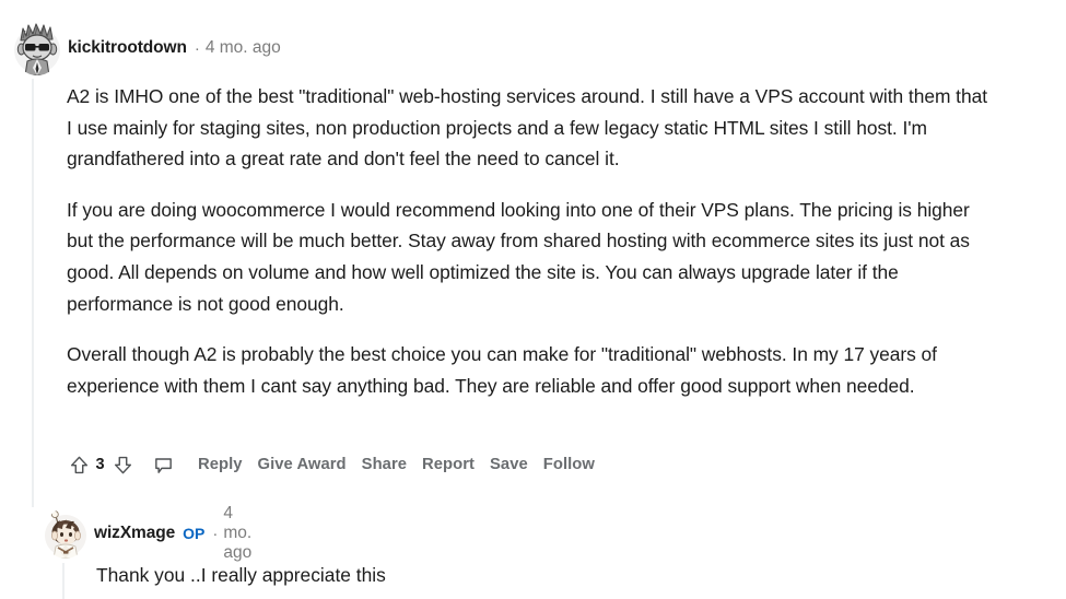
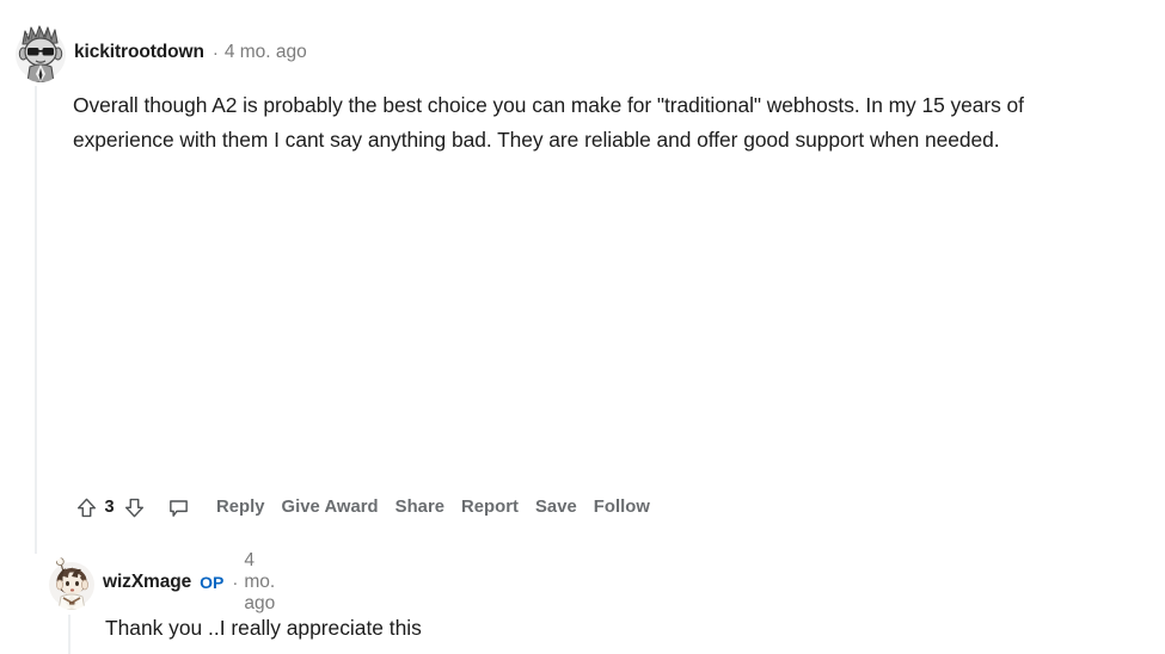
  kickitrootdown
  ·
  4 mo. ago
- A2 is IMHO one of the best "traditional" web-hosting services around. I still have a VPS account with them that I use mainly for staging sites, non production projects and a few legacy static HTML sites I still host. I'm grandfathered into a great rate and don't feel the need to cancel it.
- If you are doing woocommerce I would recommend looking into one of their VPS plans. The pricing is higher but the performance will be much better. Stay away from shared hosting with ecommerce sites its just not as good. All depends on volume and how well optimized the site is. You can always upgrade later if the performance is not good enough.
- Overall though A2 is probably the best choice you can make for "traditional" webhosts. In my 17 years of experience with them I cant say anything bad. They are reliable and offer good support when needed.
+ Overall though A2 is probably the best choice you can make for "traditional" webhosts. In my 15 years of experience with them I cant say anything bad. They are reliable and offer good support when needed.
  3
  Reply
  Give Award
  Share
  Report
  Save
  Follow
  wizXmage
  OP
  ·
  4 mo. ago
  Thank you ..I really appreciate this
